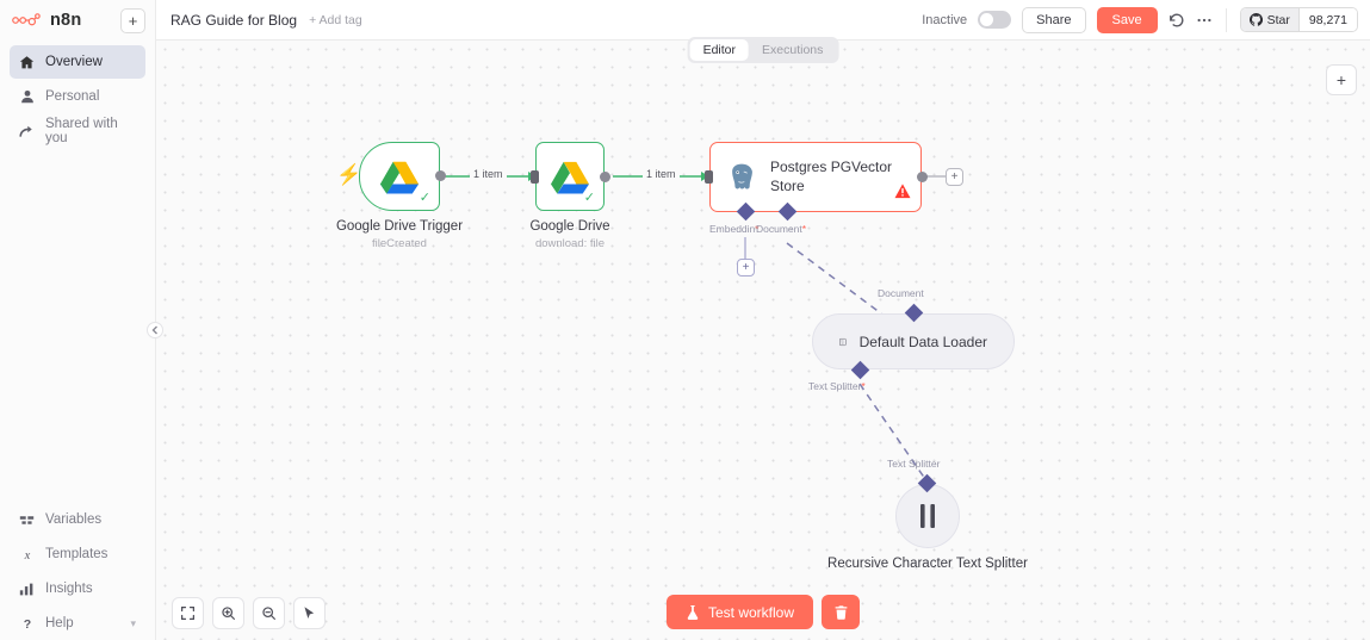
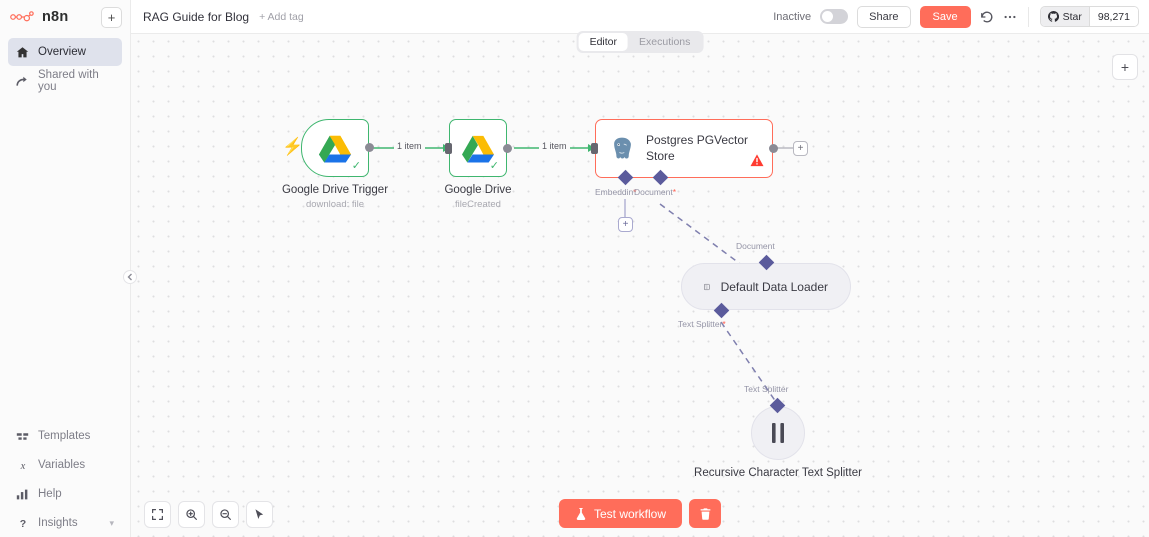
  n8n
  +
  Overview
- Personal
  Shared with you
- Variables
+ Templates
  x
- Templates
+ Variables
- Insights
+ Help
  ?
- Help
+ Insights
  ▾
  RAG Guide for Blog
  + Add tag
  Inactive
  Share
  Save
  Star
  98,271
  Editor
  Executions
  +
  ⚡
  ✓
  Google Drive Trigger
- fileCreated
+ download: file
  1 item
  ✓
  Google Drive
- download: file
+ fileCreated
  1 item
  Postgres PGVector Store
  Embeddin*
  Document*
  +
  +
  Default Data Loader
  Document
  Text Splitter*
  Text Splitter
  Recursive Character Text Splitter
  Test workflow
